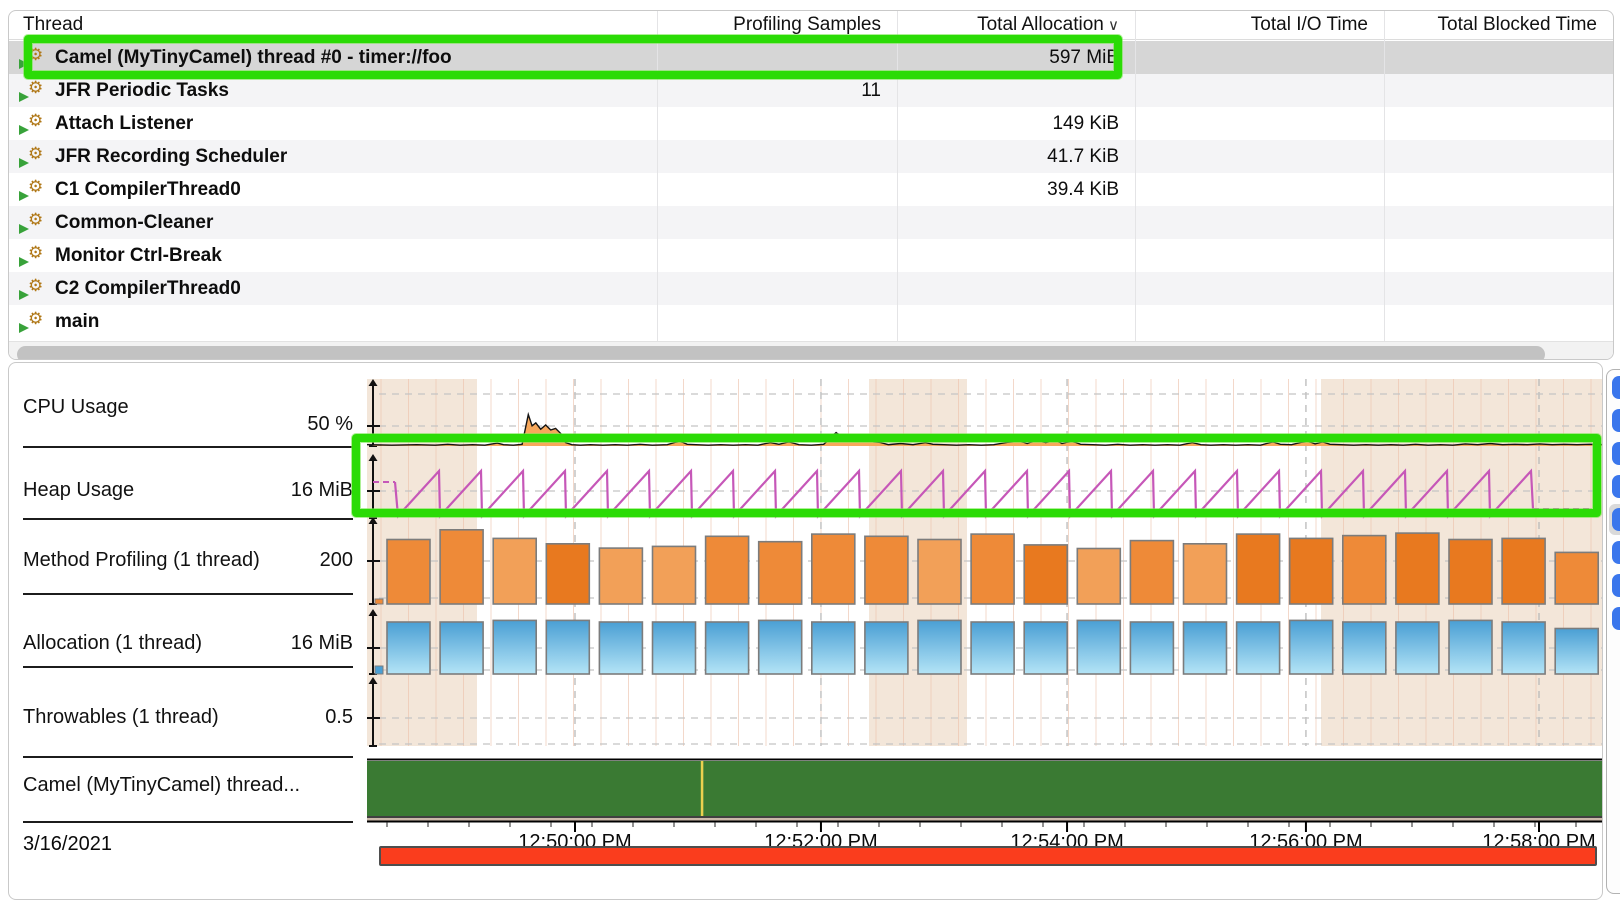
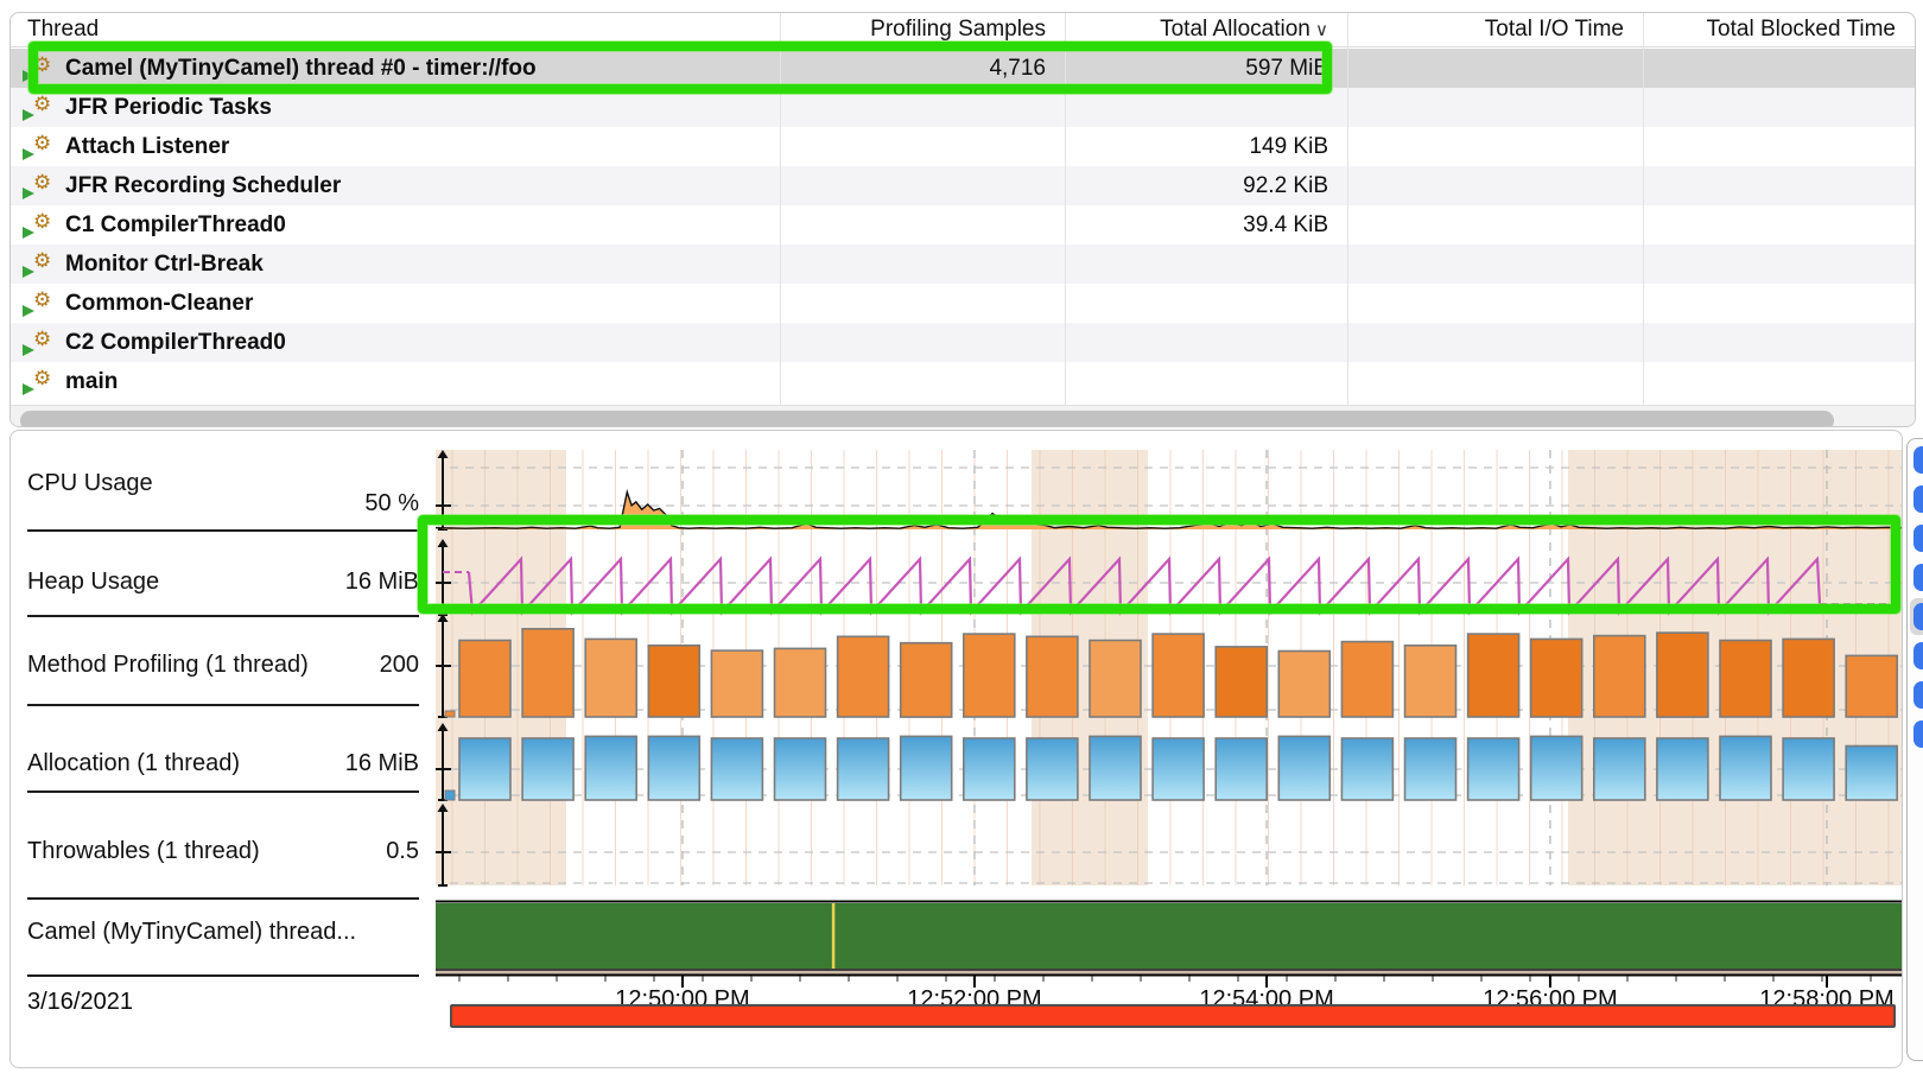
  Thread
  Profiling Samples
  Total Allocation ∨
  Total I/O Time
  Total Blocked Time
  ⚙
  Camel (MyTinyCamel) thread #0 - timer://foo
+ 4,716
  597 MiB
  ⚙
  JFR Periodic Tasks
- 11
  ⚙
  Attach Listener
  149 KiB
  ⚙
  JFR Recording Scheduler
- 41.7 KiB
+ 92.2 KiB
  ⚙
  C1 CompilerThread0
  39.4 KiB
  ⚙
- Common-Cleaner
+ Monitor Ctrl-Break
  ⚙
- Monitor Ctrl-Break
+ Common-Cleaner
  ⚙
  C2 CompilerThread0
  ⚙
  main
  CPU Usage
  50 %
  Heap Usage
  16 MiB
  Method Profiling (1 thread)
  200
  Allocation (1 thread)
  16 MiB
  Throwables (1 thread)
  0.5
  Camel (MyTinyCamel) thread...
  12:50:00 PM
  12:52:00 PM
  12:54:00 PM
  12:56:00 PM
  12:58:00 PM
  3/16/2021
